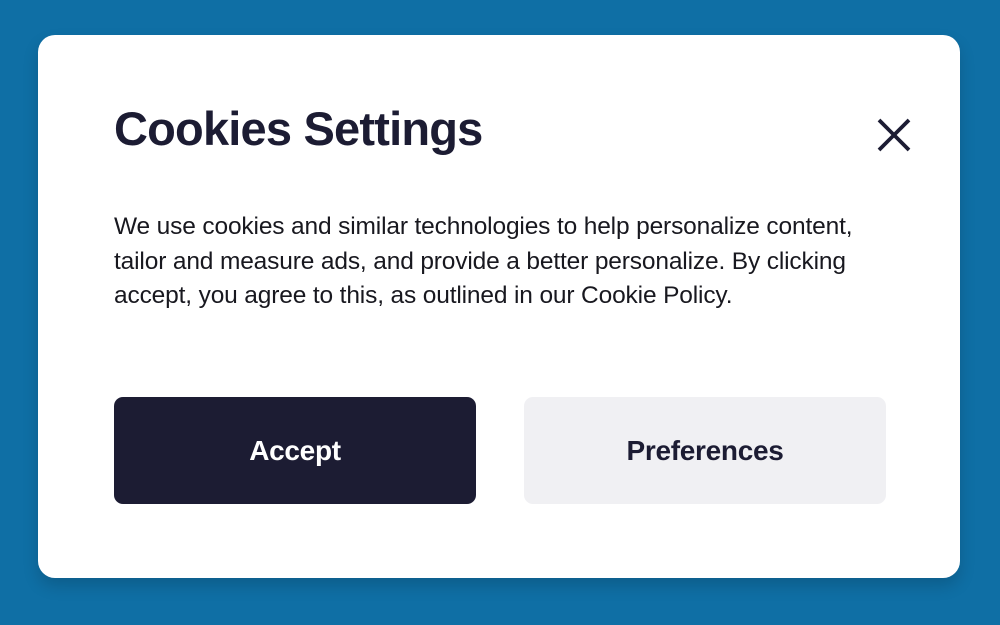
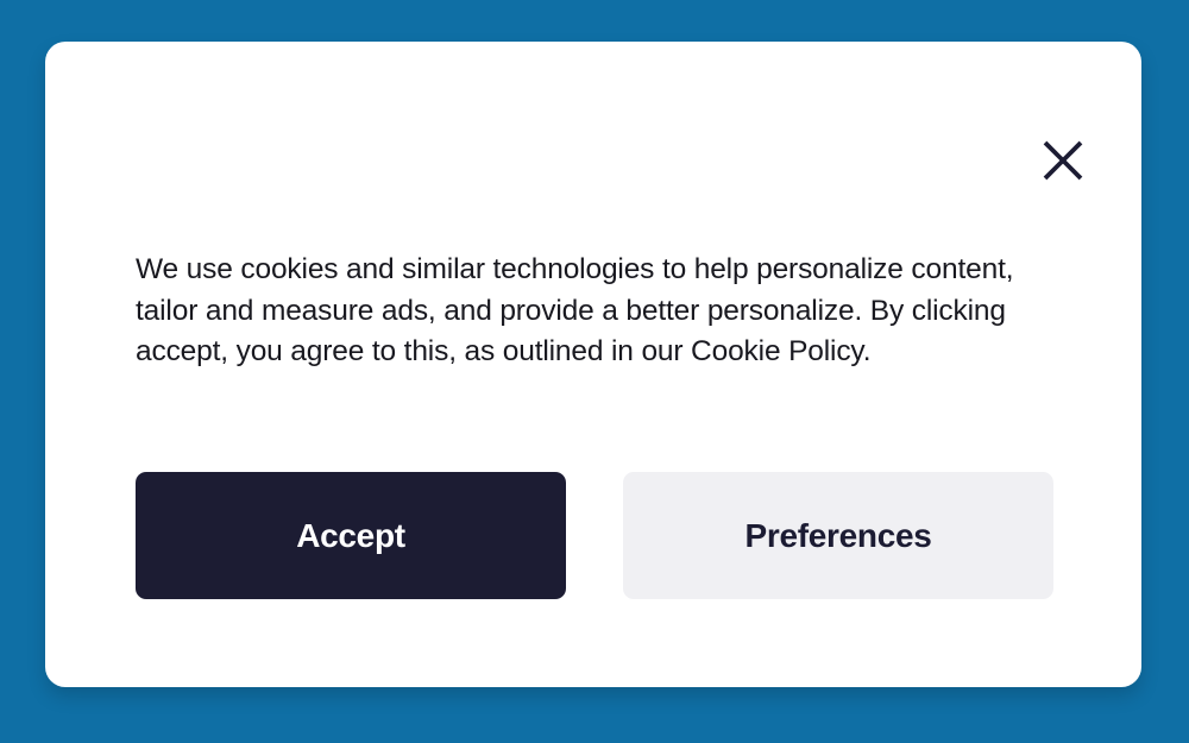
- Cookies Settings
  We use cookies and similar technologies to help personalize content, tailor and measure ads, and provide a better personalize. By clicking accept, you agree to this, as outlined in our Cookie Policy.
  Accept
  Preferences
